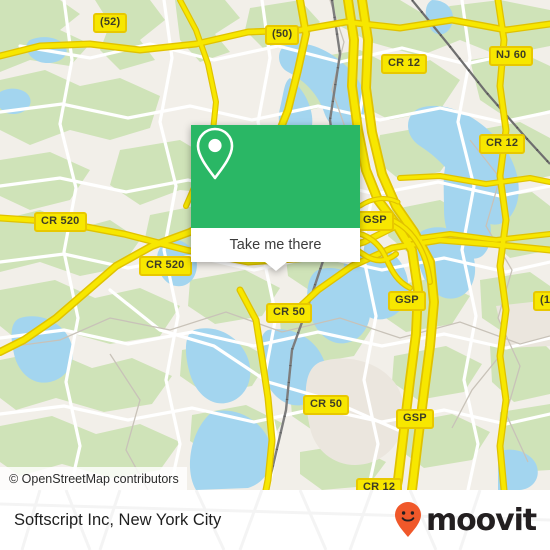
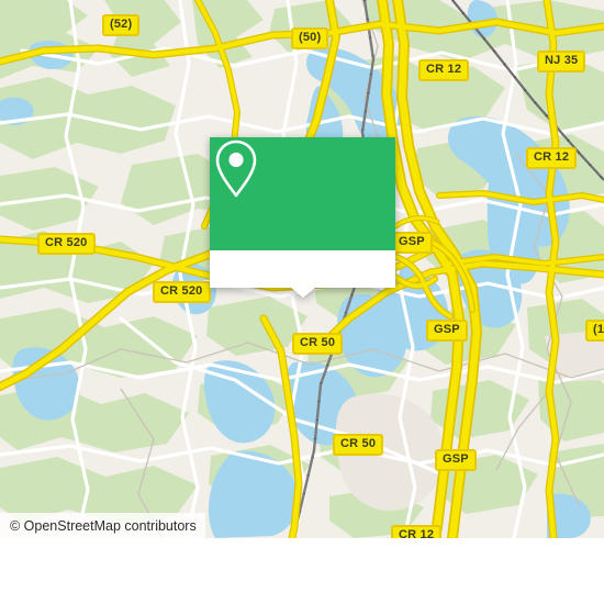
  (52)
  (50)
  CR 12
- NJ 60
+ NJ 35
  CR 12
  CR 520
  GSP
  CR 520
  CR 50
  GSP
  (1
  CR 50
  GSP
  CR 12
- Take me there
  © OpenStreetMap contributors
- Softscript Inc, New York City
- moovit
